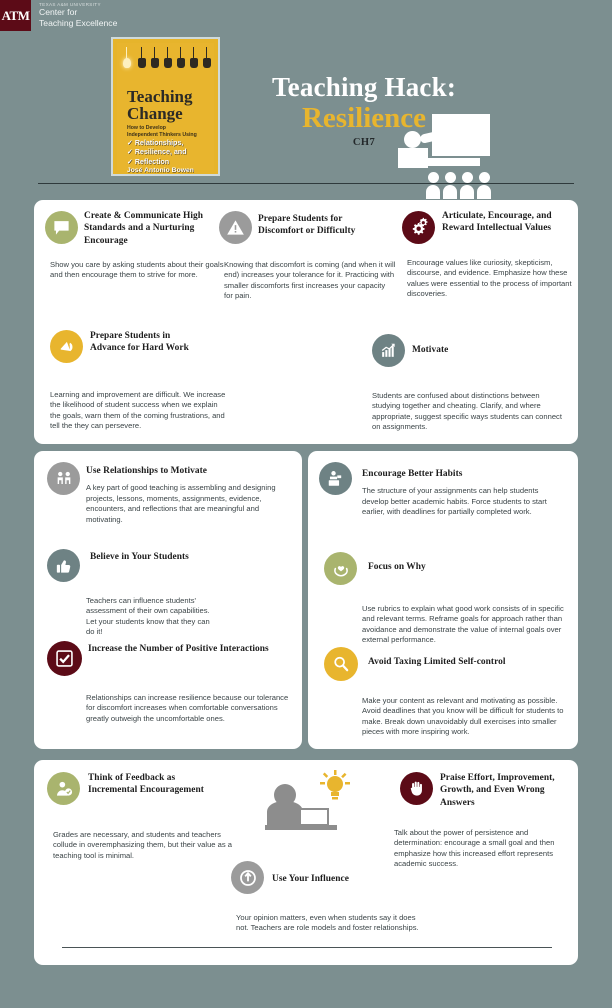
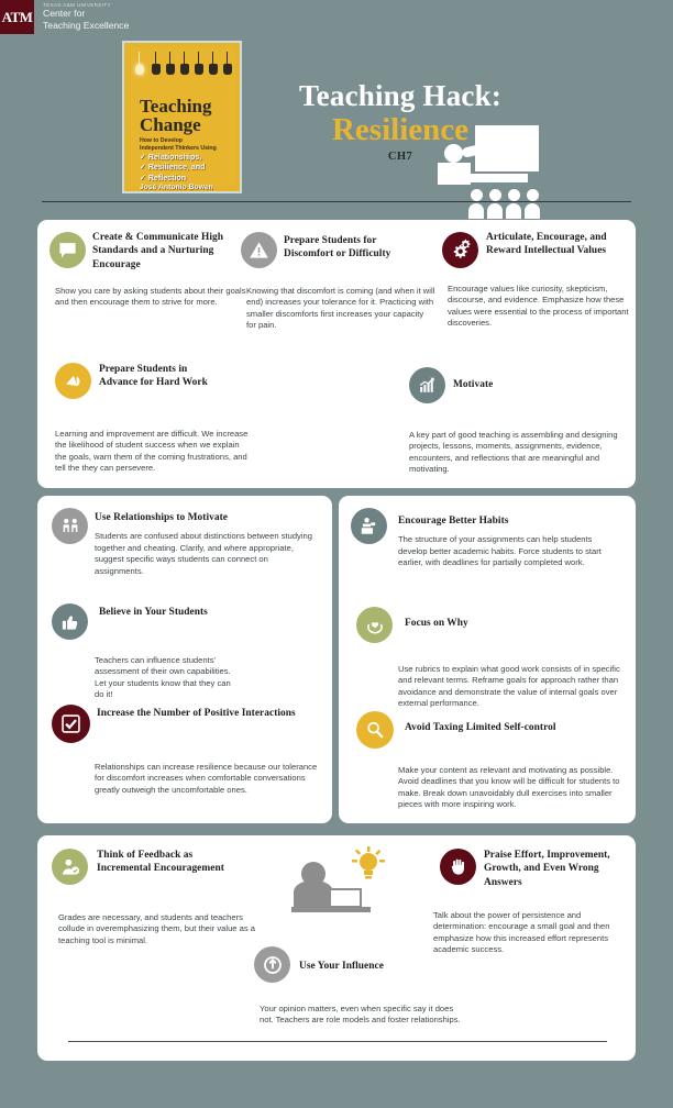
  ATM
  Center for
  Teaching Excellence
  Teaching
  Change
  ✓ Relationships,
  ✓ Resilience, and
  ✓ Reflection
  Teaching Hack:
  Resilience
  CH7
  Create & Communicate High Standards and a Nurturing Encourage
  Show you care by asking students about their goals and then encourage them to strive for more.
  Prepare Students for Discomfort or Difficulty
  Knowing that discomfort is coming (and when it will end) increases your tolerance for it. Practicing with smaller discomforts first increases your capacity for pain.
  Articulate, Encourage, and Reward Intellectual Values
  Encourage values like curiosity, skepticism, discourse, and evidence. Emphasize how these values were essential to the process of important discoveries.
  Prepare Students in Advance for Hard Work
  Learning and improvement are difficult. We increase the likelihood of student success when we explain the goals, warn them of the coming frustrations, and tell the they can persevere.
  Motivate
- Students are confused about distinctions between studying together and cheating. Clarify, and where appropriate, suggest specific ways students can connect on assignments.
+ A key part of good teaching is assembling and designing projects, lessons, moments, assignments, evidence, encounters, and reflections that are meaningful and motivating.
  Use Relationships to Motivate
- A key part of good teaching is assembling and designing projects, lessons, moments, assignments, evidence, encounters, and reflections that are meaningful and motivating.
+ Students are confused about distinctions between studying together and cheating. Clarify, and where appropriate, suggest specific ways students can connect on assignments.
  Believe in Your Students
  Teachers can influence students' assessment of their own capabilities. Let your students know that they can do it!
  Increase the Number of Positive Interactions
  Relationships can increase resilience because our tolerance for discomfort increases when comfortable conversations greatly outweigh the uncomfortable ones.
  Encourage Better Habits
  The structure of your assignments can help students develop better academic habits. Force students to start earlier, with deadlines for partially completed work.
  Focus on Why
  Use rubrics to explain what good work consists of in specific and relevant terms. Reframe goals for approach rather than avoidance and demonstrate the value of internal goals over external performance.
  Avoid Taxing Limited Self-control
  Make your content as relevant and motivating as possible. Avoid deadlines that you know will be difficult for students to make. Break down unavoidably dull exercises into smaller pieces with more inspiring work.
  Think of Feedback as Incremental Encouragement
  Grades are necessary, and students and teachers collude in overemphasizing them, but their value as a teaching tool is minimal.
  Praise Effort, Improvement, Growth, and Even Wrong Answers
  Talk about the power of persistence and determination: encourage a small goal and then emphasize how this increased effort represents academic success.
  Use Your Influence
- Your opinion matters, even when students say it does not. Teachers are role models and foster relationships.
+ Your opinion matters, even when specific say it does not. Teachers are role models and foster relationships.
